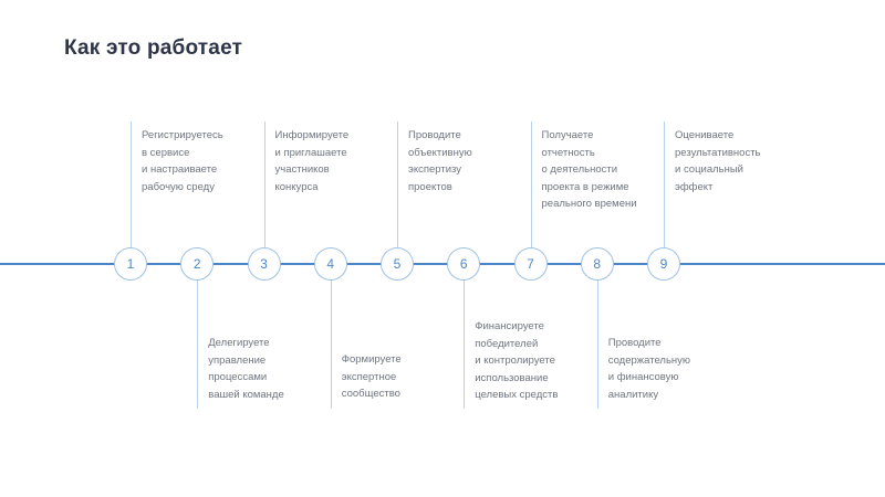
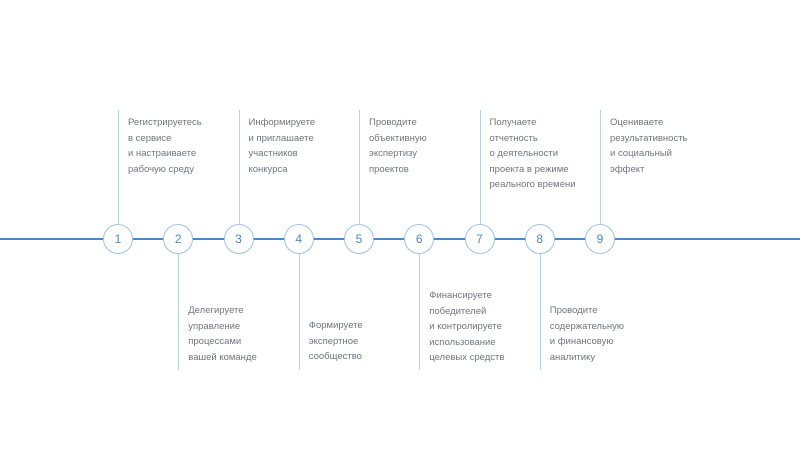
- Как это работает
  Регистрируетесь
  в сервисе
  и настраиваете
  рабочую среду
  1
  Делегируете
  управление
  процессами
  вашей команде
  2
  Информируете
  и приглашаете
  участников
  конкурса
  3
  Формируете
  экспертное
  сообщество
  4
  Проводите
  объективную
  экспертизу
  проектов
  5
  Финансируете
  победителей
  и контролируете
  использование
  целевых средств
  6
  Получаете
  отчетность
  о деятельности
  проекта в режиме
  реального времени
  7
  Проводите
  содержательную
  и финансовую
  аналитику
  8
  Оцениваете
  результативность
  и социальный
  эффект
  9
